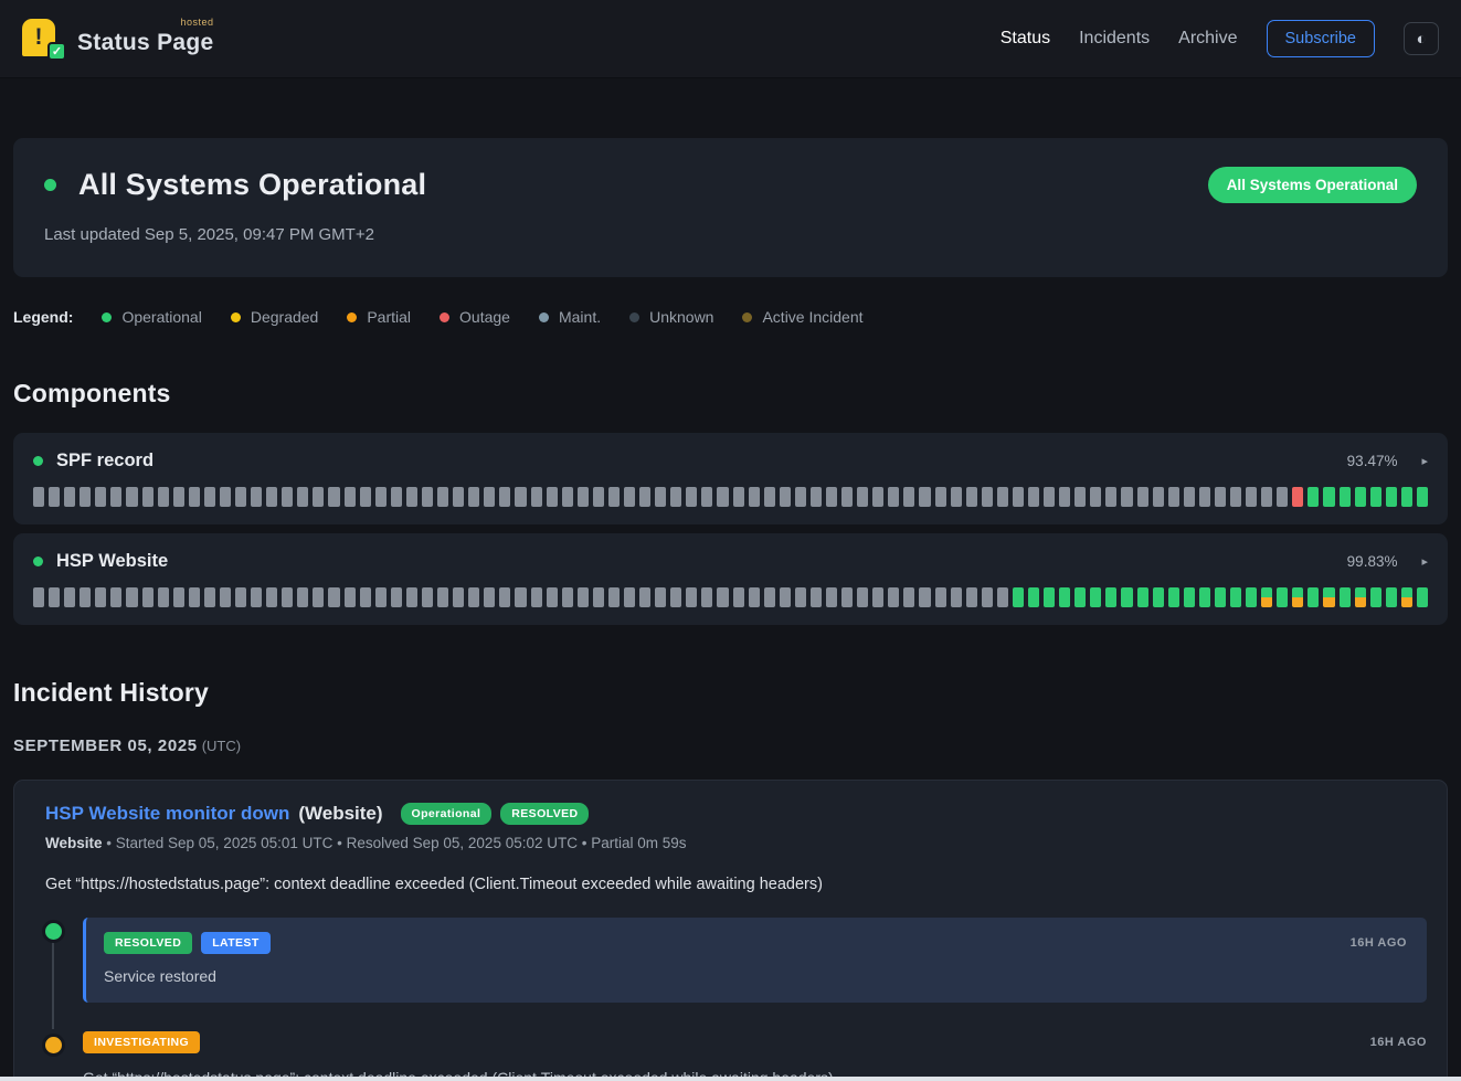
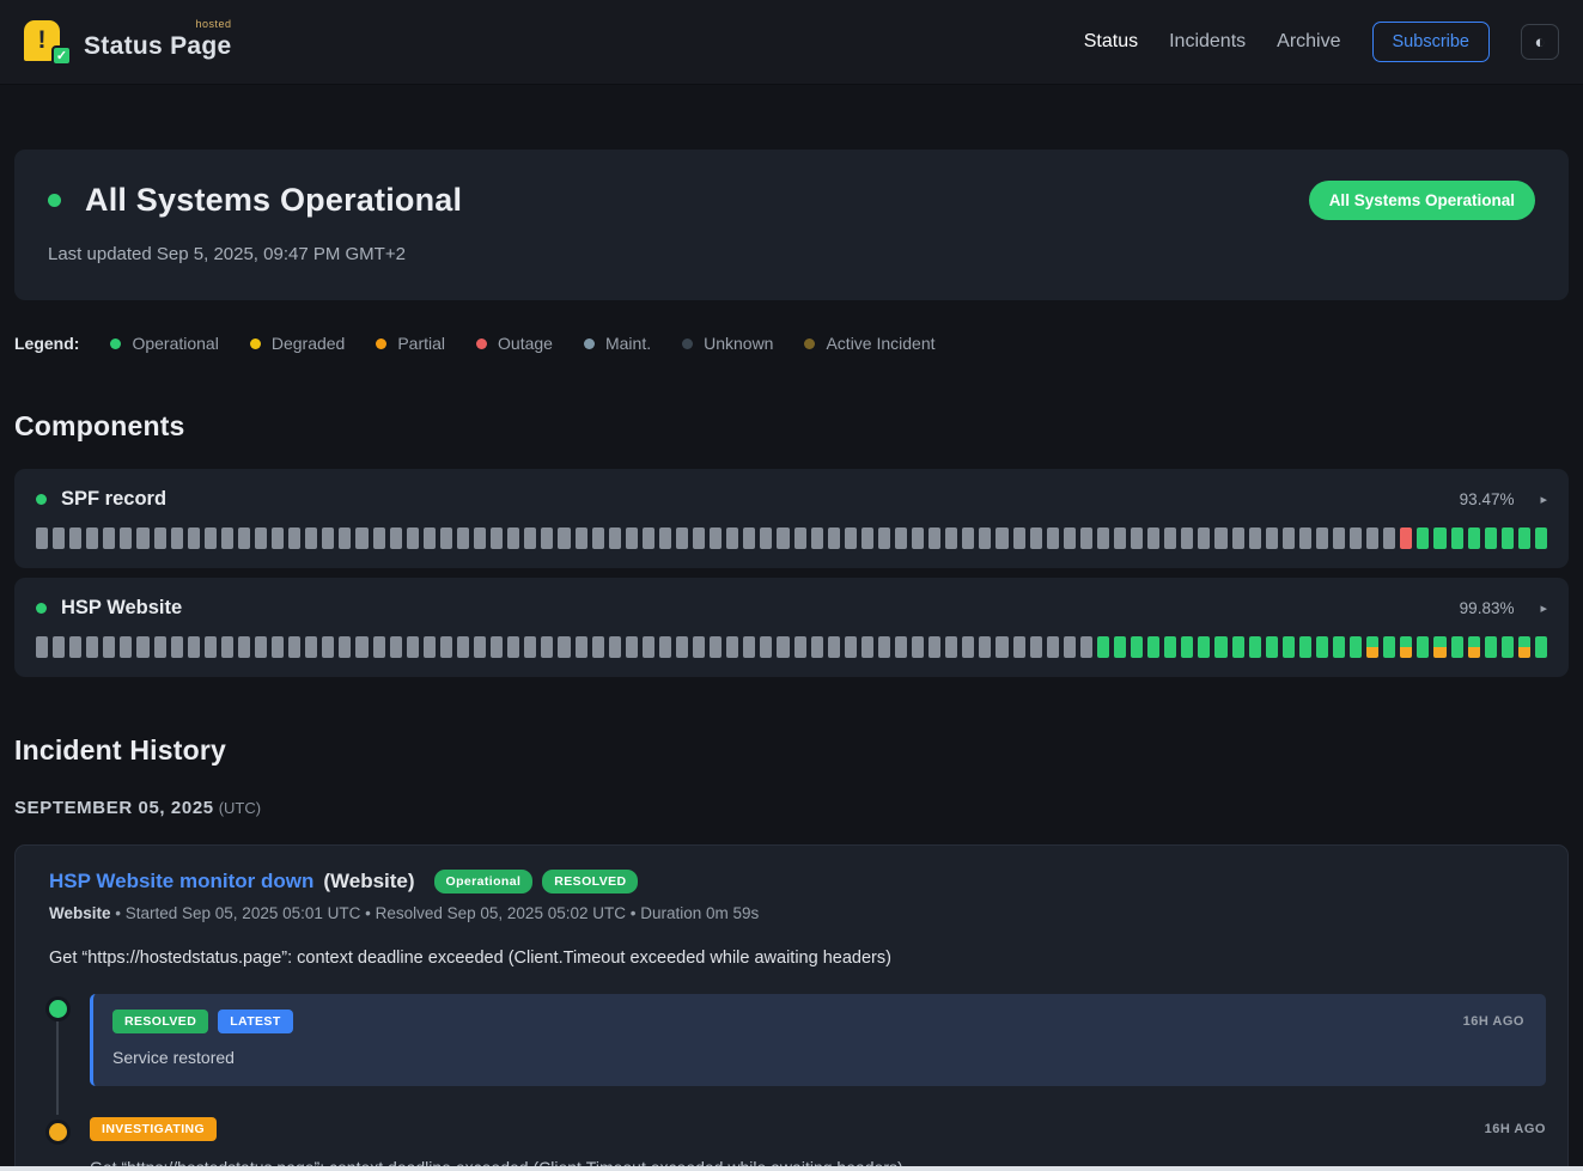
  !
  ✓
  hosted
  Status Page
  Status
  Incidents
  Archive
  Subscribe
  ◐
  All Systems Operational
  All Systems Operational
  Last updated Sep 5, 2025, 09:47 PM GMT+2
  Legend:
  Operational
  Degraded
  Partial
  Outage
  Maint.
  Unknown
  Active Incident
  Components
  SPF record
  93.47%
  ▸
  HSP Website
  99.83%
  ▸
  Incident History
  SEPTEMBER 05, 2025 (UTC)
  HSP Website monitor down
  (Website)
  Operational
  RESOLVED
- Website • Started Sep 05, 2025 05:01 UTC • Resolved Sep 05, 2025 05:02 UTC • Partial 0m 59s
+ Website • Started Sep 05, 2025 05:01 UTC • Resolved Sep 05, 2025 05:02 UTC • Duration 0m 59s
  Get “https://hostedstatus.page”: context deadline exceeded (Client.Timeout exceeded while awaiting headers)
  RESOLVED
  LATEST
  16H AGO
  Service restored
  INVESTIGATING
  16H AGO
